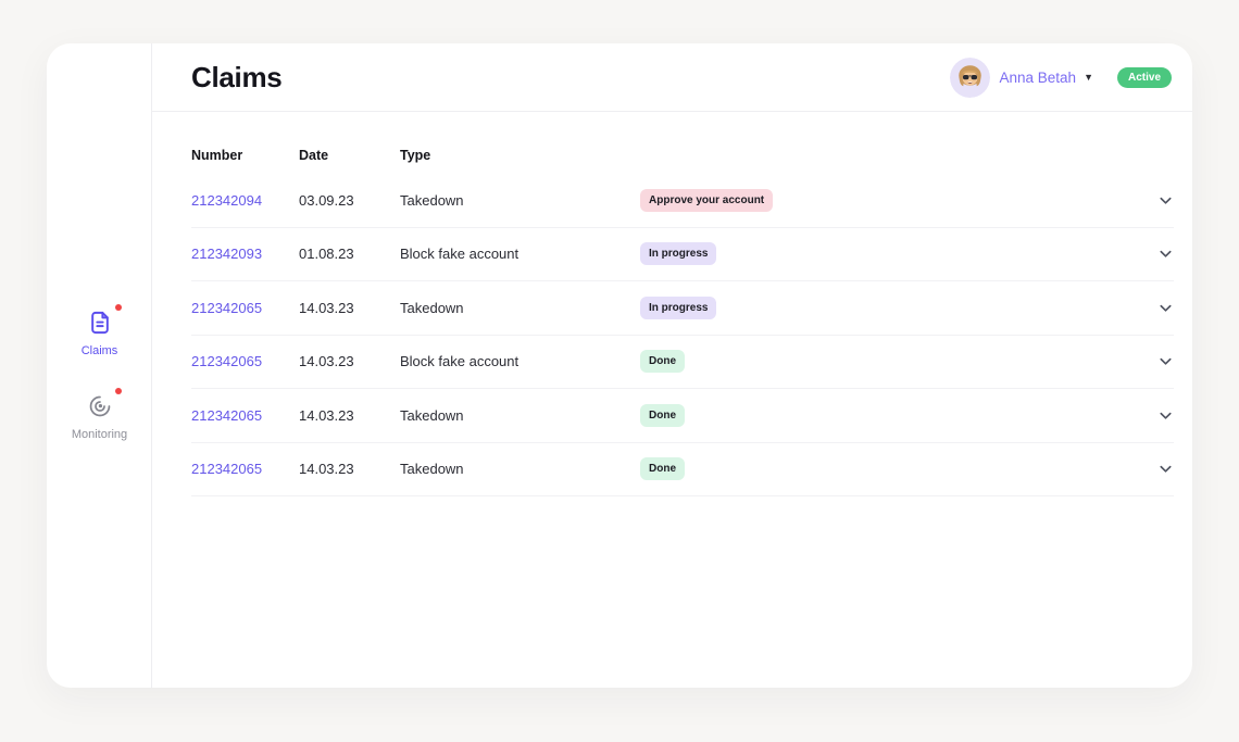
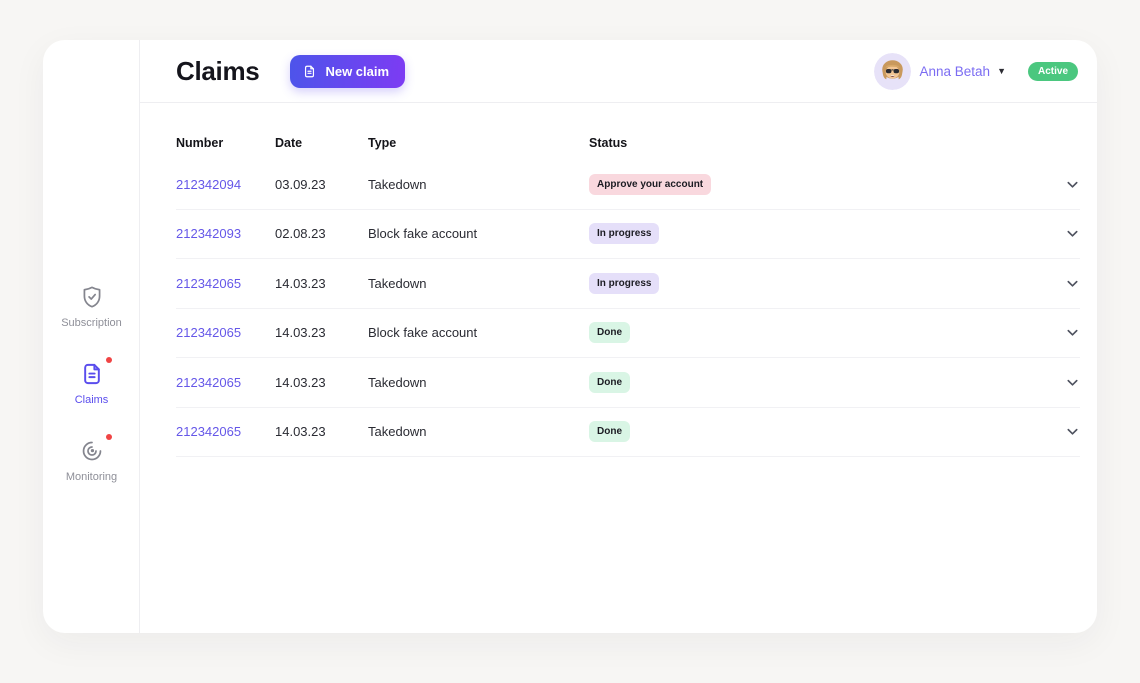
+ Subscription
  Claims
  Monitoring
  Claims
+ New claim
  Anna Betah
  ▼
  Active
  Number
  Date
  Type
+ Status
  212342094
  03.09.23
  Takedown
  Approve your account
  212342093
- 01.08.23
+ 02.08.23
  Block fake account
  In progress
  212342065
  14.03.23
  Takedown
  In progress
  212342065
  14.03.23
  Block fake account
  Done
  212342065
  14.03.23
  Takedown
  Done
  212342065
  14.03.23
  Takedown
  Done
